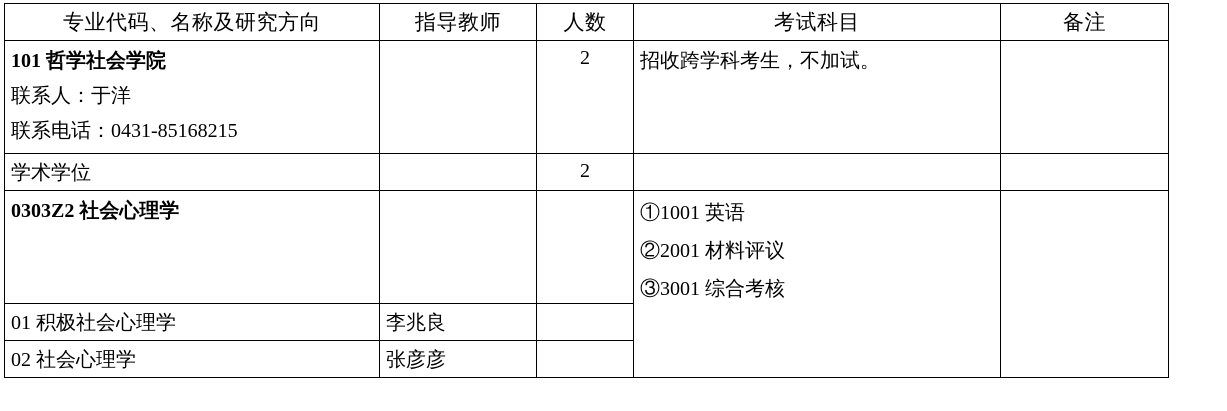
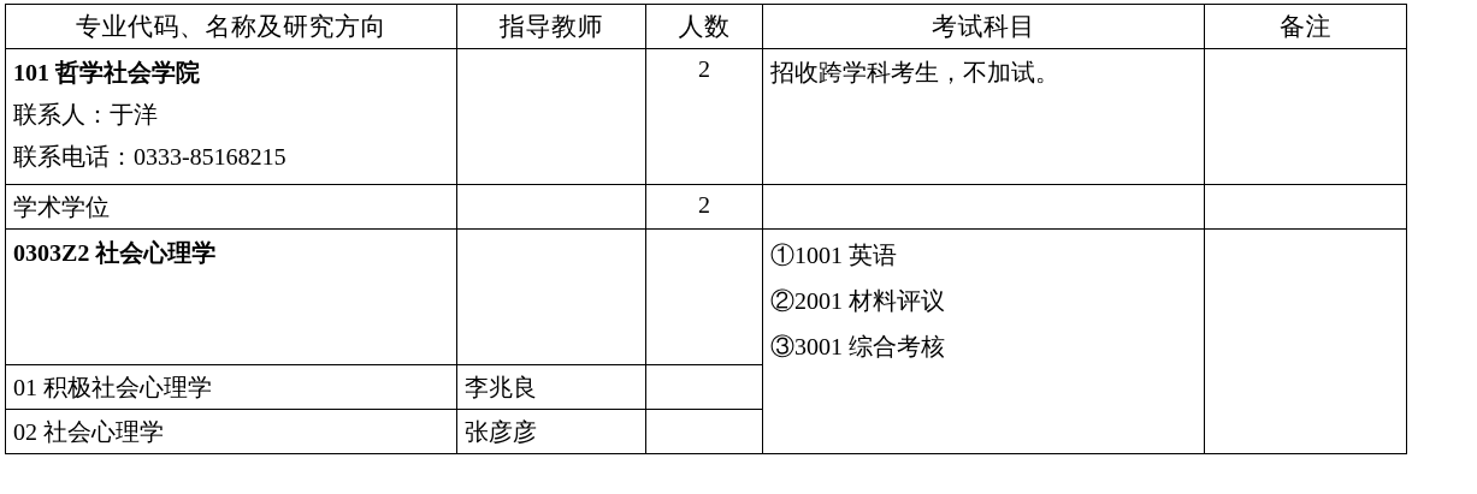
  专业代码、名称及研究方向	指导教师	人数	考试科目	备注
- 101 哲学社会学院 联系人：于洋 联系电话：0431-85168215		2	招收跨学科考生，不加试。
+ 101 哲学社会学院 联系人：于洋 联系电话：0333-85168215		2	招收跨学科考生，不加试。
  学术学位		2
  0303Z2 社会心理学			①1001 英语 ②2001 材料评议 ③3001 综合考核
  01 积极社会心理学	李兆良
  02 社会心理学	张彦彦
